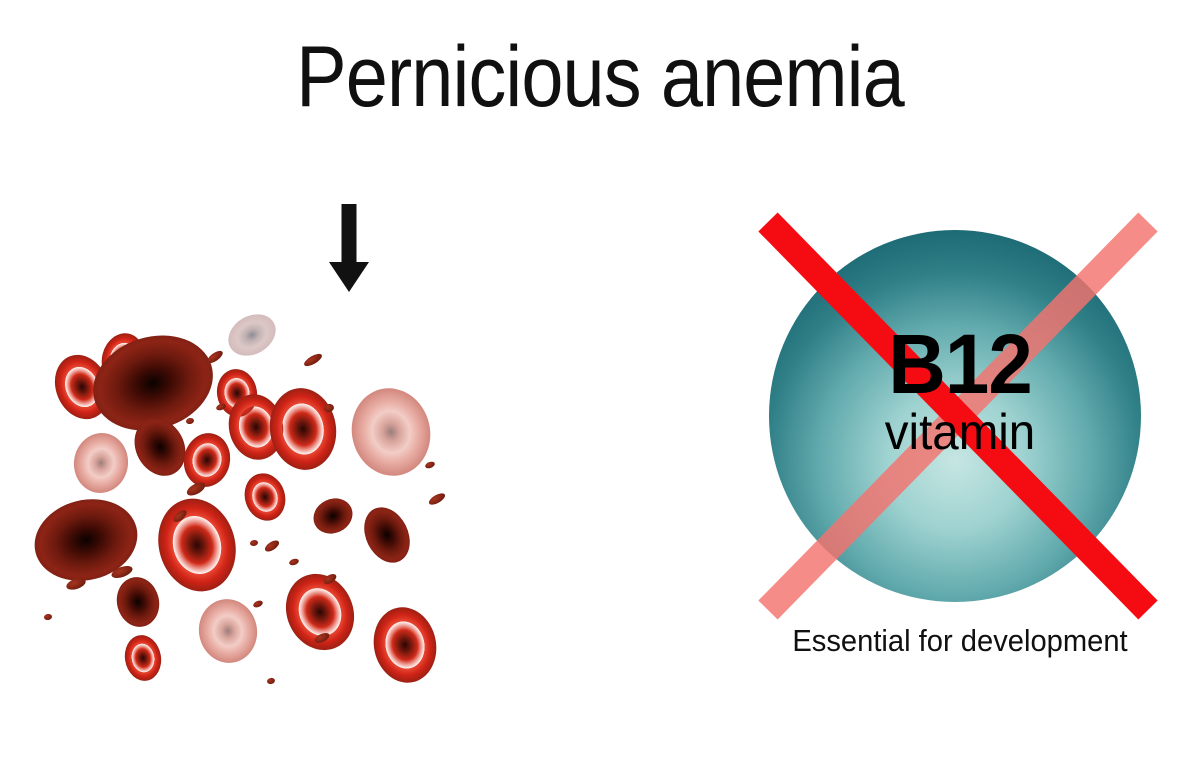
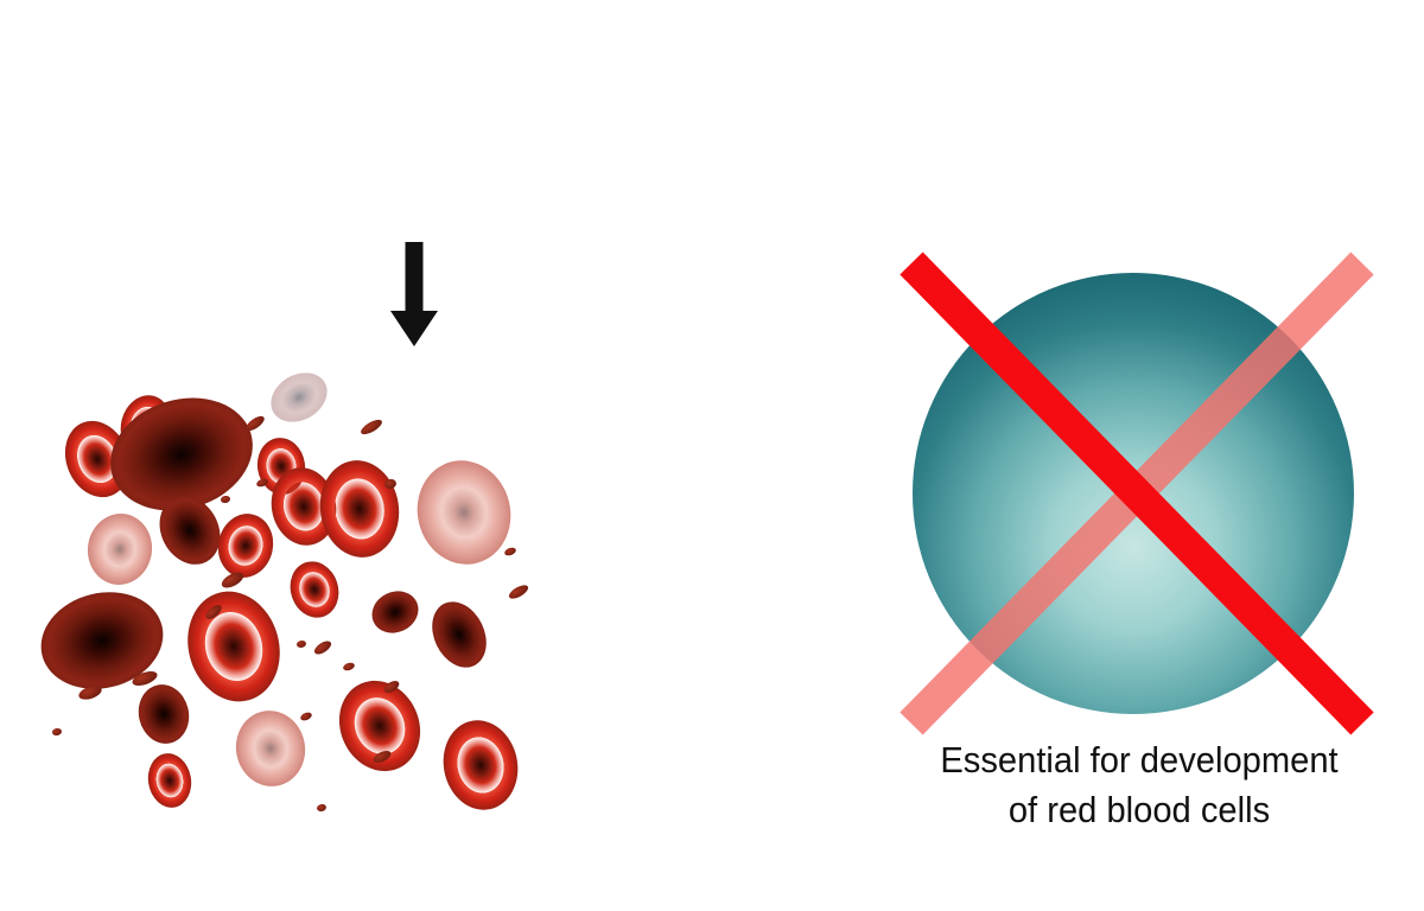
- Pernicious anemia
- B12
- vitamin
  Essential for development
+ of red blood cells
